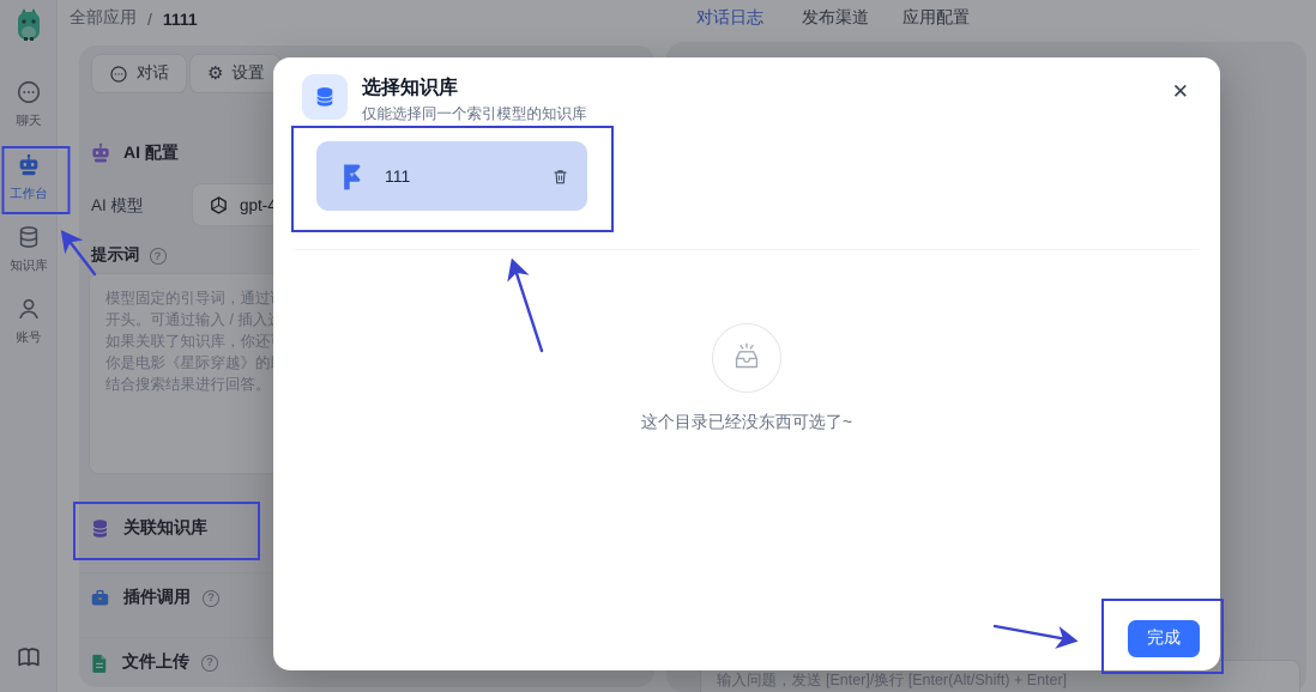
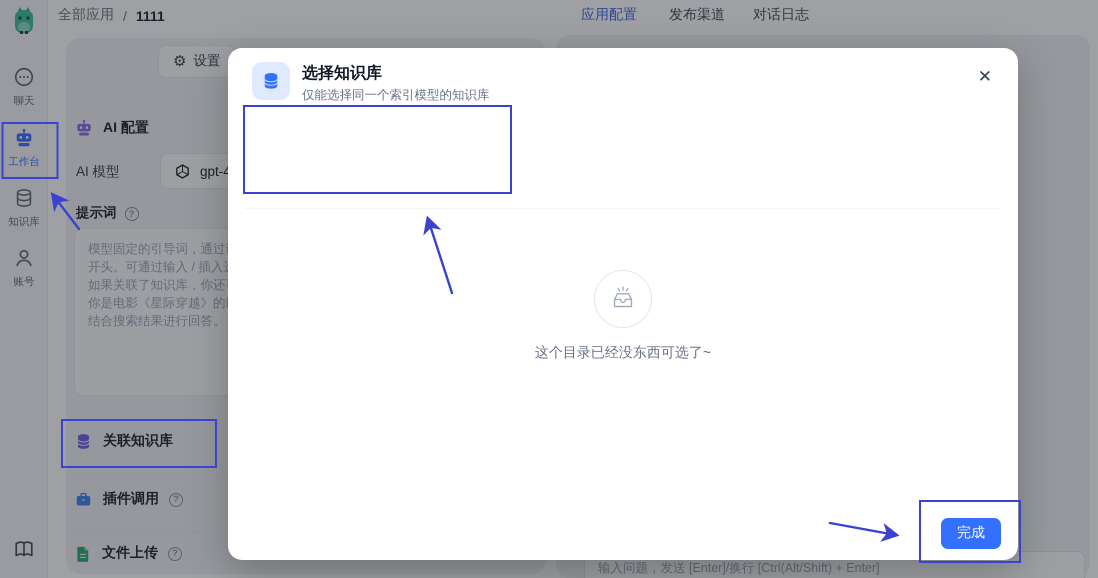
  全部应用
  /
  1111
- 对话日志
+ 应用配置
  发布渠道
- 应用配置
+ 对话日志
  聊天
  工作台
  知识库
  账号
- 对话
  ⚙
  设置
  AI 配置
  AI 模型
  gpt-
  提示词
  ?
  模型固定的引导词，通过
  开头。可通过输入 / 插入
  如果关联了知识库，你还
  你是电影《星际穿越》的
  结合搜索结果进行回答。
  关联知识库
  插件调用
  ?
  文件上传
  ?
- 输入问题，发送 [Enter]/换行 [Enter(Alt/Shift) + Enter]
+ 输入问题，发送 [Enter]/换行 [Ctrl(Alt/Shift) + Enter]
  选择知识库
  仅能选择同一个索引模型的知识库
  ✕
- 111
  这个目录已经没东西可选了~
  完成
